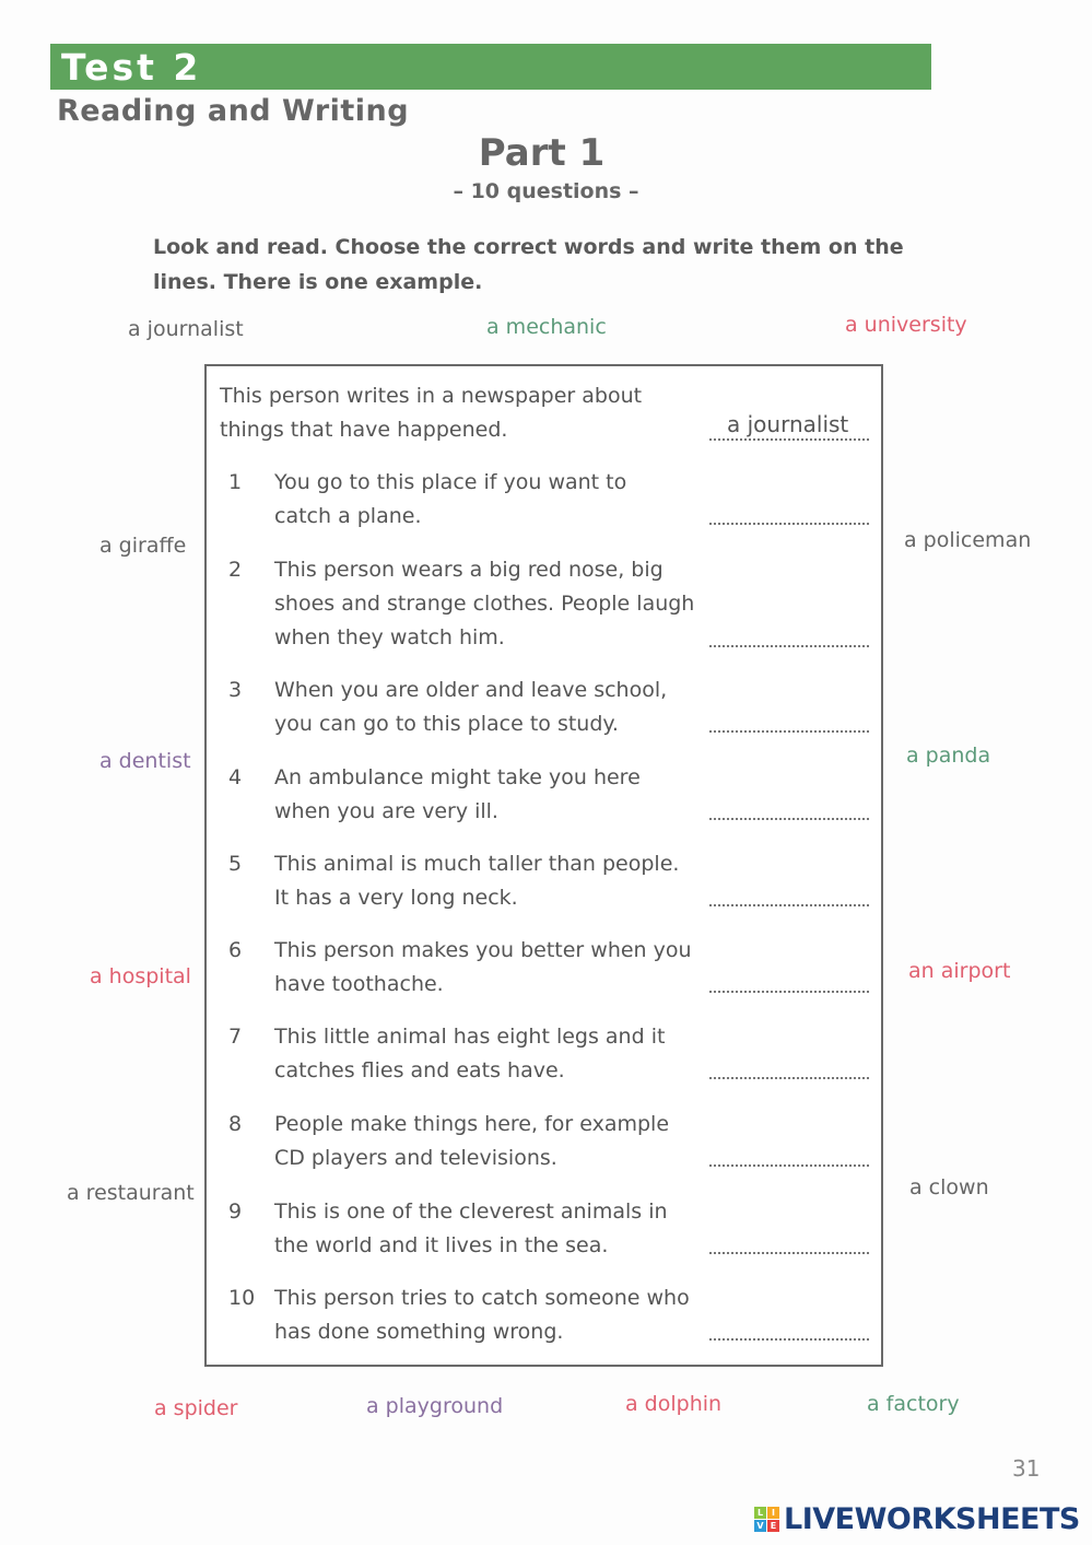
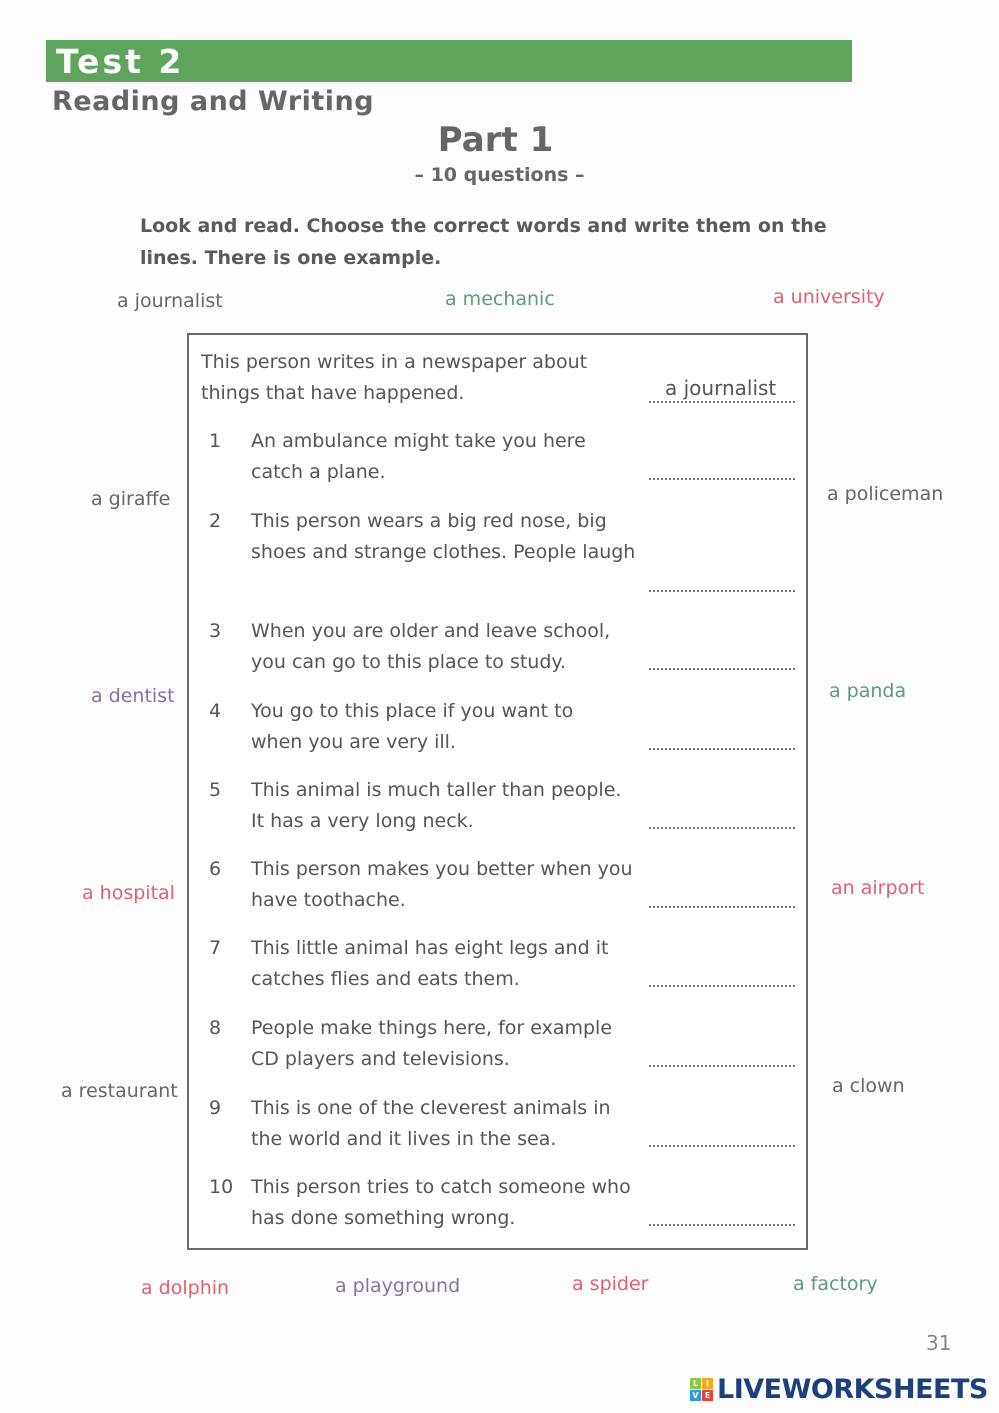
  Test 2
  Reading and Writing
  Part 1
  – 10 questions –
  Look and read. Choose the correct words and write them on the lines. There is one example.
  a journalist
  a mechanic
  a university
  a giraffe
  a dentist
  a hospital
  a restaurant
  a policeman
  a panda
  an airport
  a clown
  This person writes in a newspaper about
  things that have happened.
  a journalist
  1
- You go to this place if you want to
+ An ambulance might take you here
  catch a plane.
  2
  This person wears a big red nose, big
  shoes and strange clothes. People laugh
- when they watch him.
  3
  When you are older and leave school,
  you can go to this place to study.
  4
- An ambulance might take you here
+ You go to this place if you want to
  when you are very ill.
  5
  This animal is much taller than people.
  It has a very long neck.
  6
  This person makes you better when you
  have toothache.
  7
  This little animal has eight legs and it
- catches flies and eats have.
+ catches flies and eats them.
  8
  People make things here, for example
  CD players and televisions.
  9
  This is one of the cleverest animals in
  the world and it lives in the sea.
  10
  This person tries to catch someone who
  has done something wrong.
- a spider
+ a dolphin
  a playground
- a dolphin
+ a spider
  a factory
  31
  L
  I
  V
  E
  LIVEWORKSHEETS
